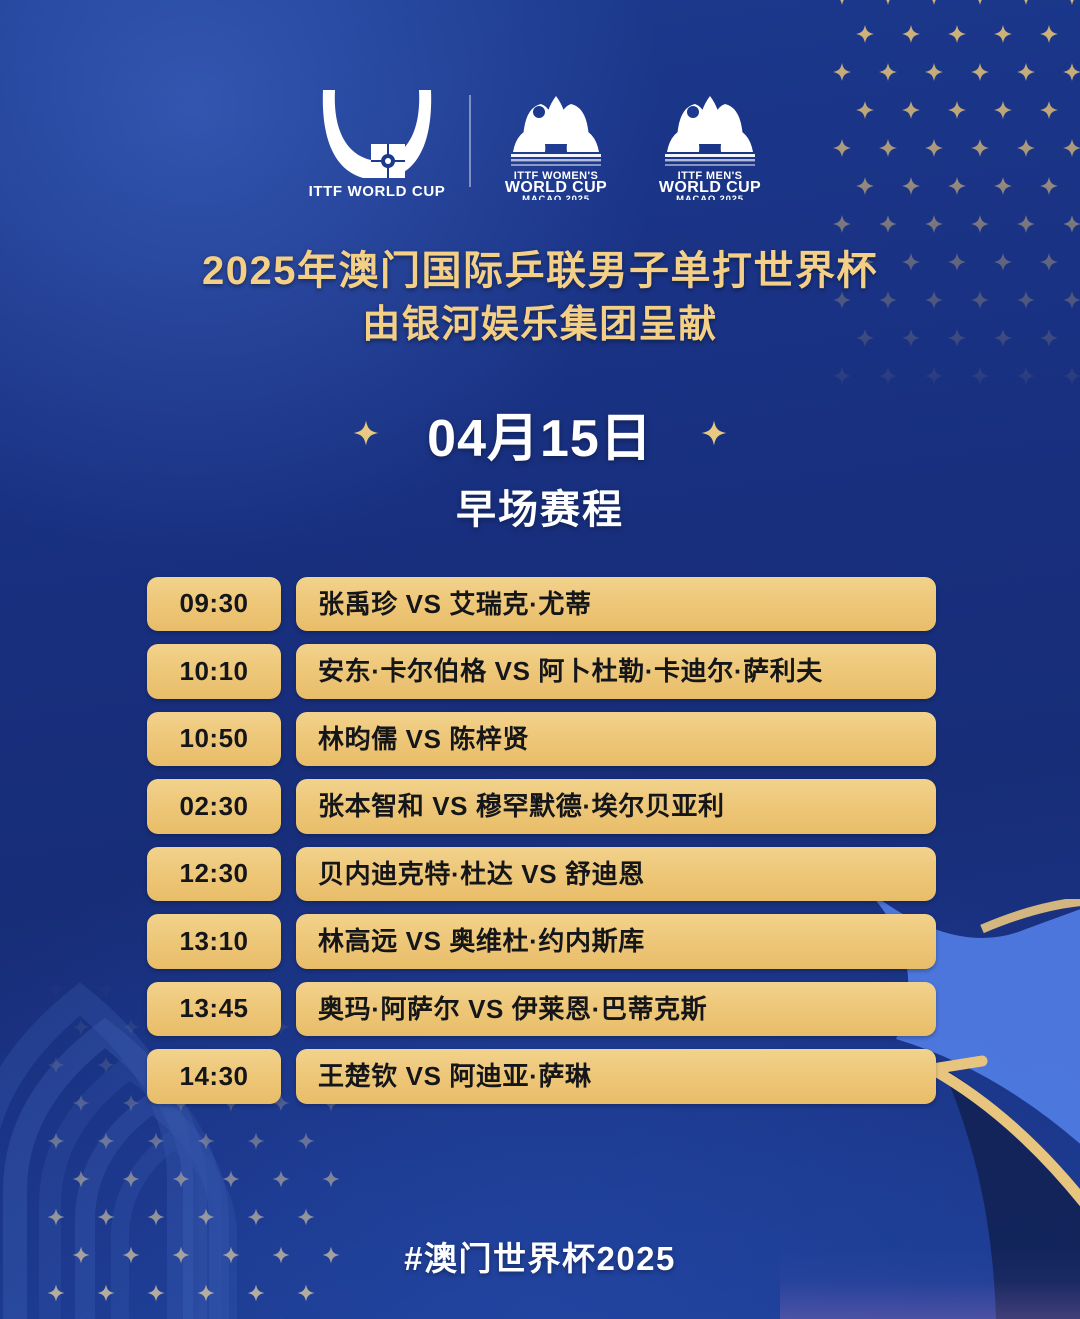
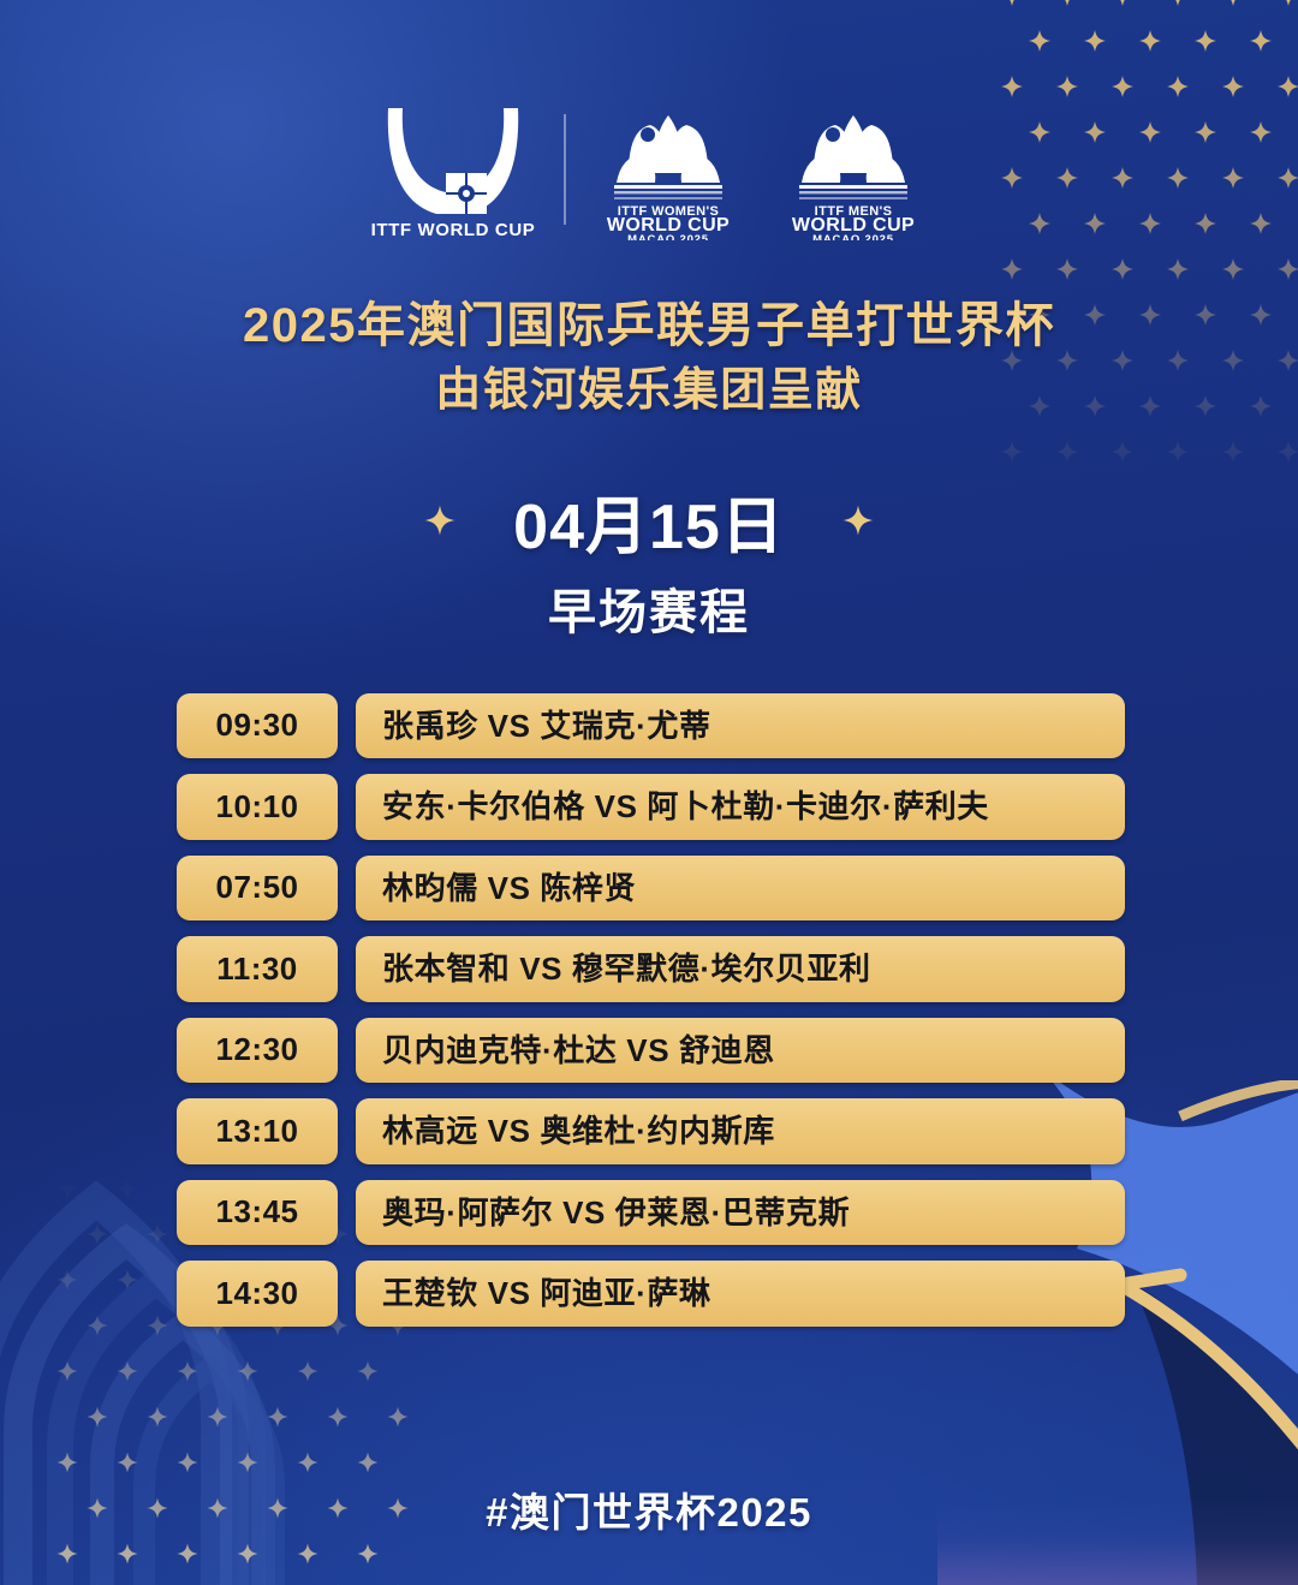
  ITTF WORLD CUP
  ITTF WOMEN'S
  WORLD CUP
  MACAO 2025
  ITTF MEN'S
  WORLD CUP
  MACAO 2025
  2025年澳门国际乒联男子单打世界杯
  由银河娱乐集团呈献
  04月15日
  早场赛程
  09:30
  张禹珍 VS 艾瑞克·尤蒂
  10:10
  安东·卡尔伯格 VS 阿卜杜勒·卡迪尔·萨利夫
- 10:50
+ 07:50
  林昀儒 VS 陈梓贤
- 02:30
+ 11:30
  张本智和 VS 穆罕默德·埃尔贝亚利
  12:30
  贝内迪克特·杜达 VS 舒迪恩
  13:10
  林高远 VS 奥维杜·约内斯库
  13:45
  奥玛·阿萨尔 VS 伊莱恩·巴蒂克斯
  14:30
  王楚钦 VS 阿迪亚·萨琳
  #澳门世界杯2025
